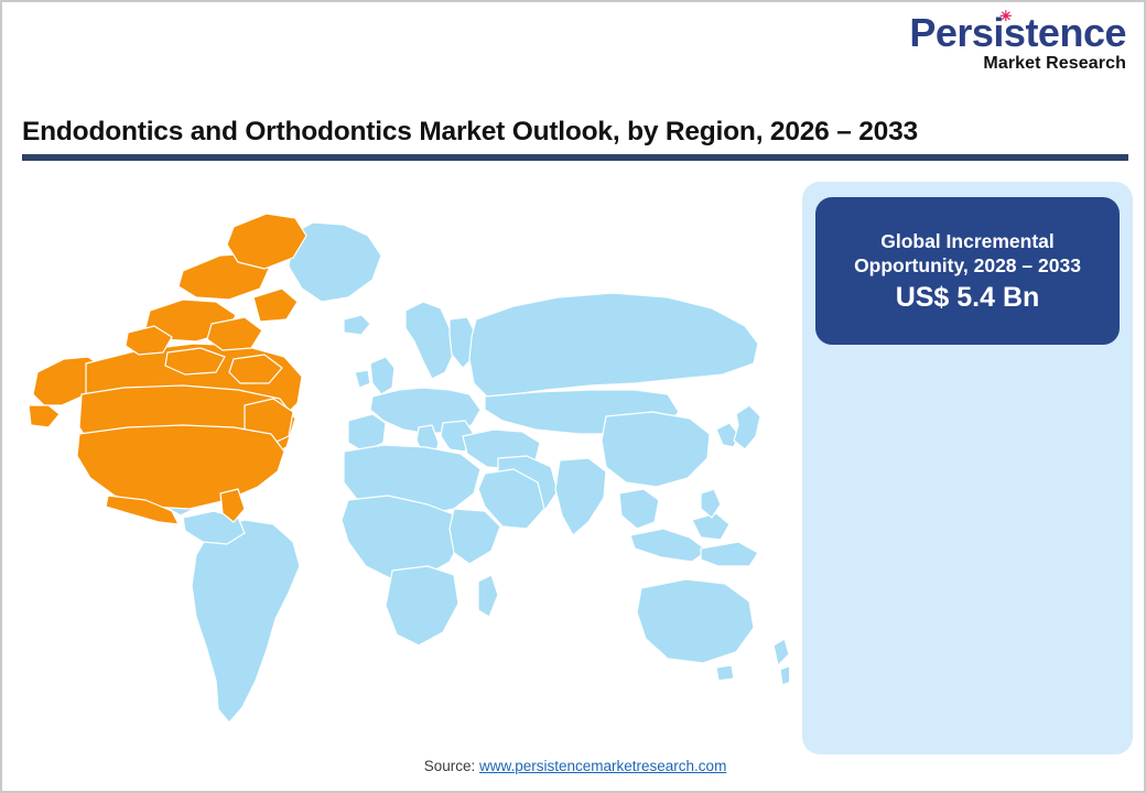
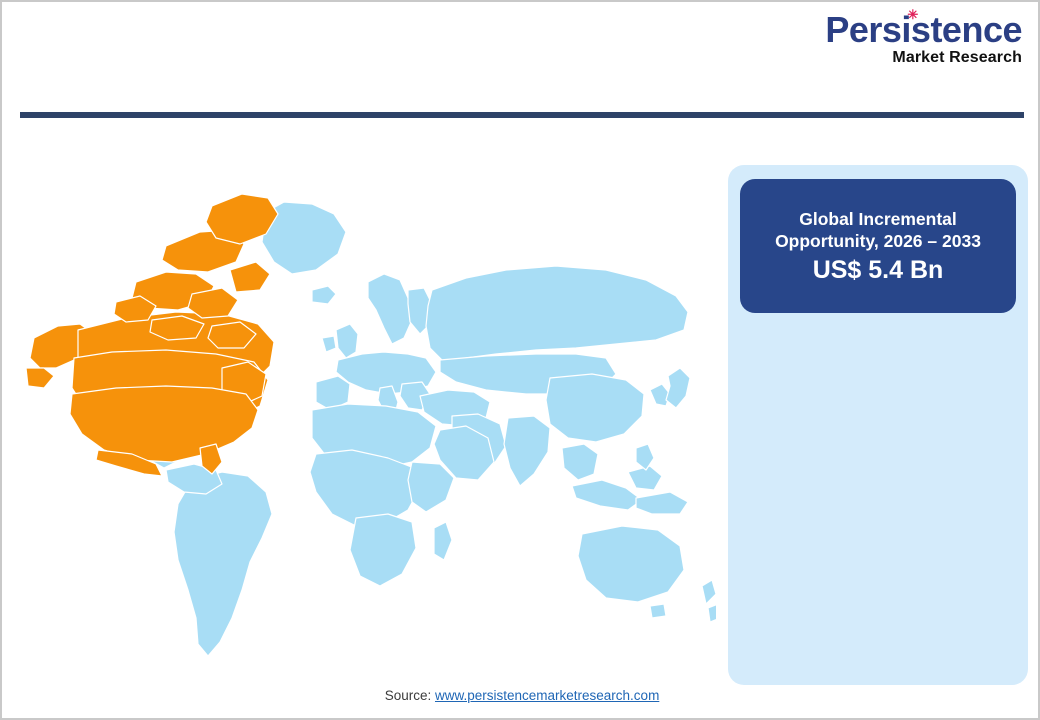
  Persistence
  ✳
  Market Research
- Endodontics and Orthodontics Market Outlook, by Region, 2026 – 2033
  Global Incremental
- Opportunity, 2028 – 2033
+ Opportunity, 2026 – 2033
  US$ 5.4 Bn
  Source: www.persistencemarketresearch.com
